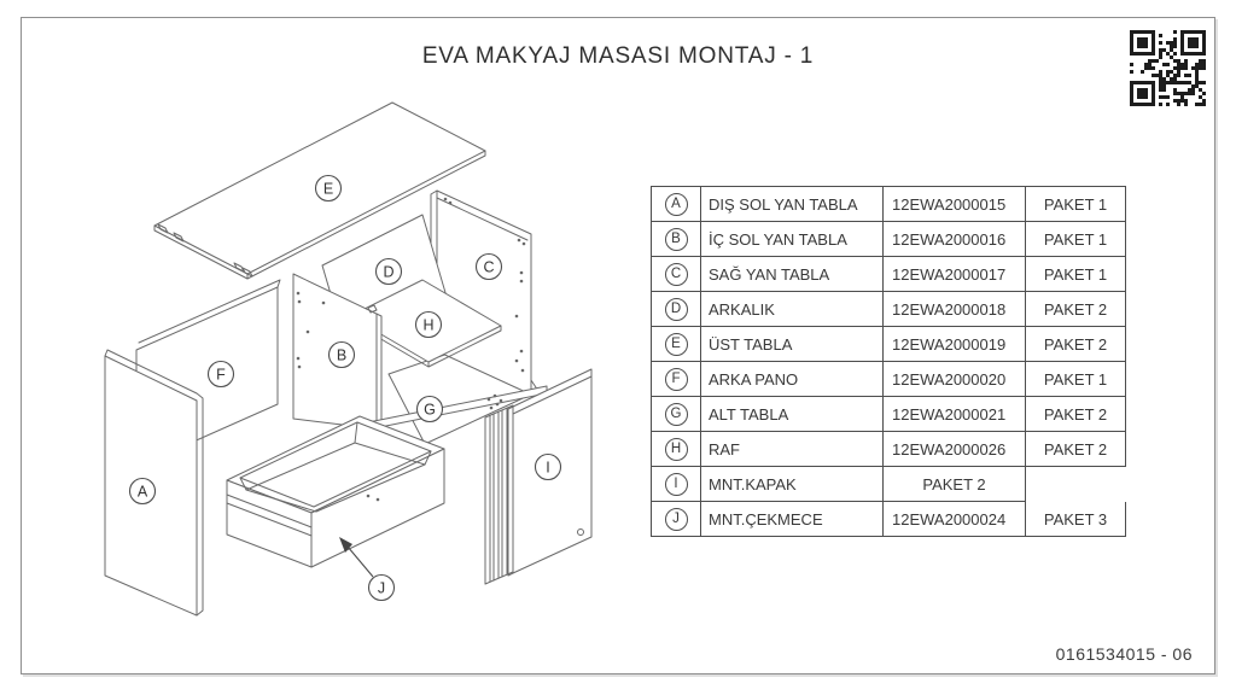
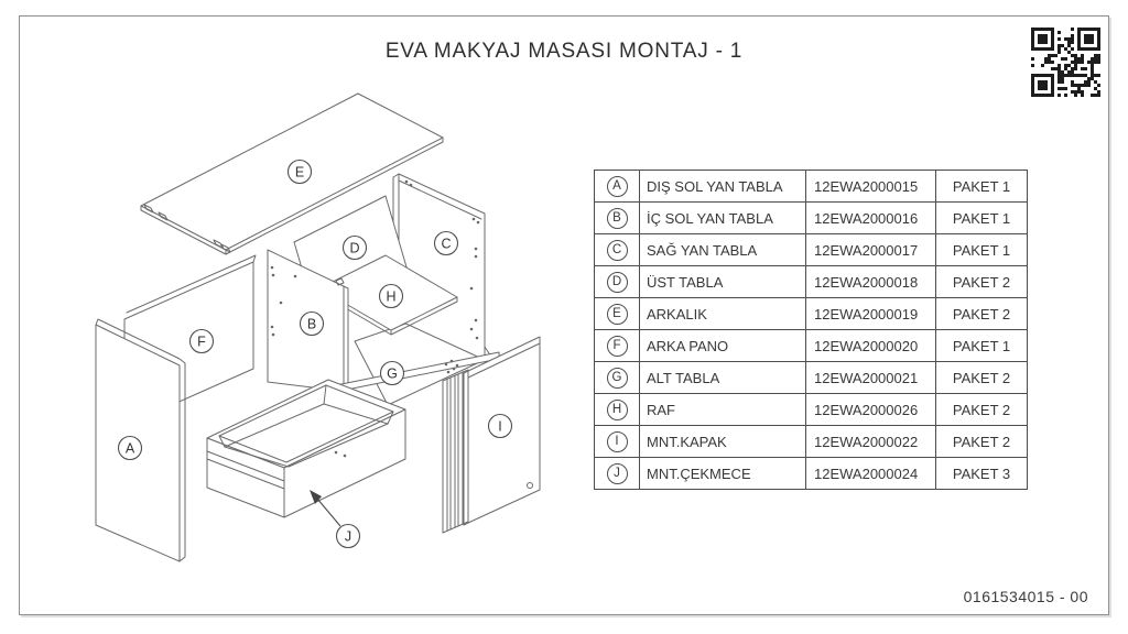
  EVA MAKYAJ MASASI MONTAJ - 1
  A
  B
  C
  D
  E
  F
  G
  H
  I
  J
  A
  DIŞ SOL YAN TABLA
  12EWA2000015
  PAKET 1
  B
  İÇ SOL YAN TABLA
  12EWA2000016
  PAKET 1
  C
  SAĞ YAN TABLA
  12EWA2000017
  PAKET 1
  D
- ARKALIK
+ ÜST TABLA
  12EWA2000018
  PAKET 2
  E
- ÜST TABLA
+ ARKALIK
  12EWA2000019
  PAKET 2
  F
  ARKA PANO
  12EWA2000020
  PAKET 1
  G
  ALT TABLA
  12EWA2000021
  PAKET 2
  H
  RAF
  12EWA2000026
  PAKET 2
  I
  MNT.KAPAK
+ 12EWA2000022
  PAKET 2
  J
  MNT.ÇEKMECE
  12EWA2000024
  PAKET 3
- 0161534015 - 06
+ 0161534015 - 00
